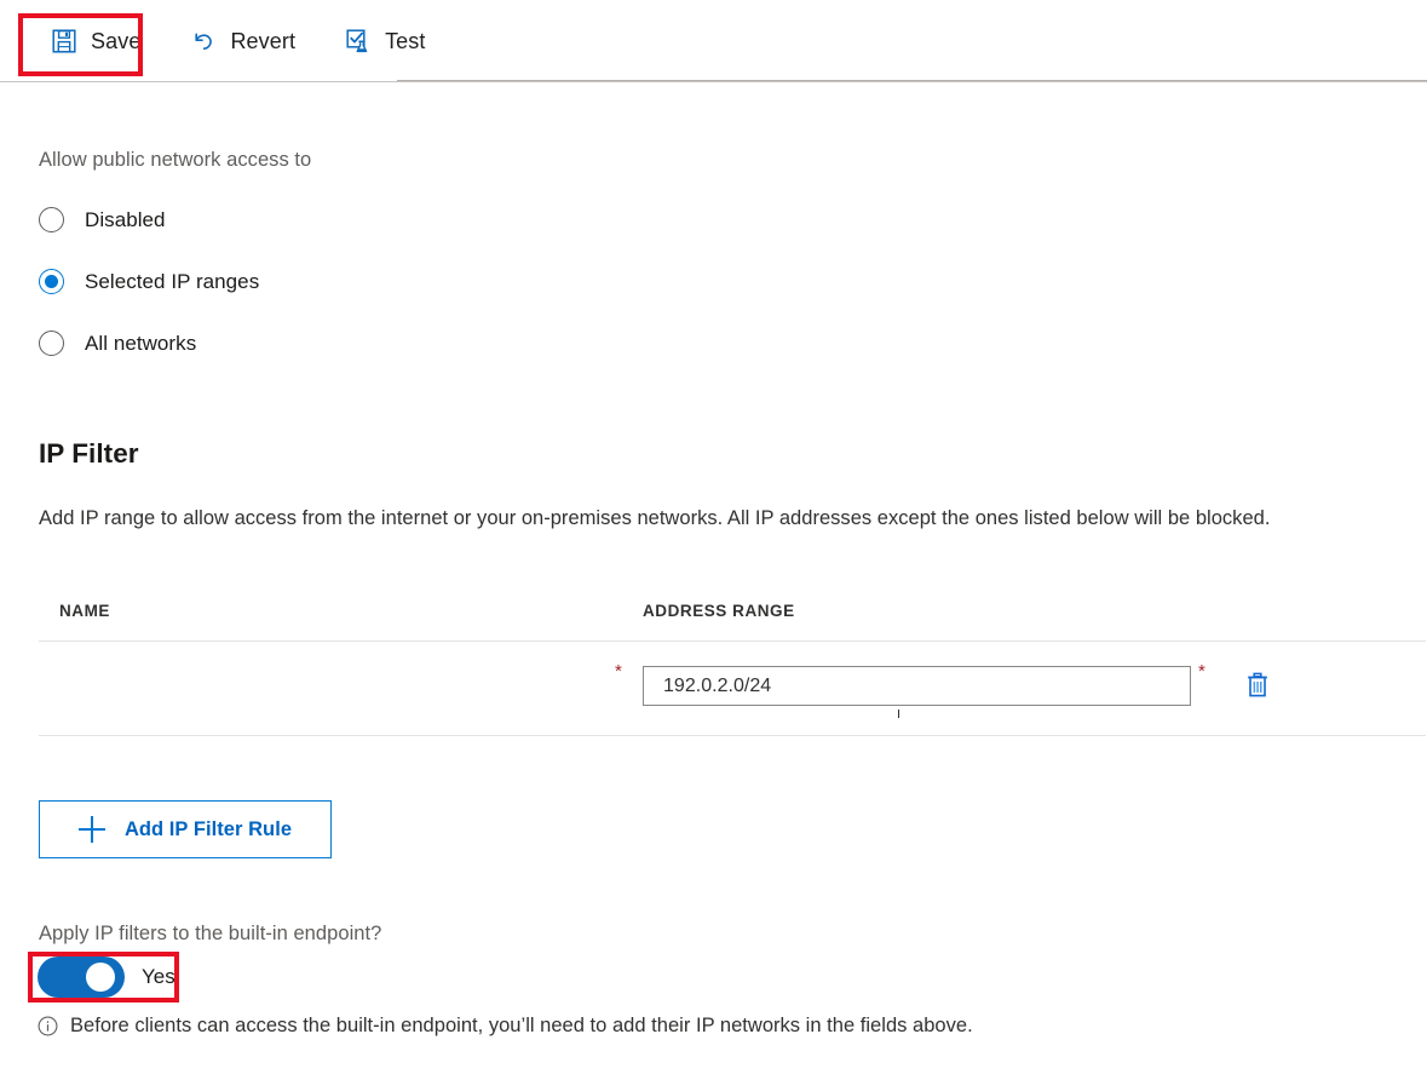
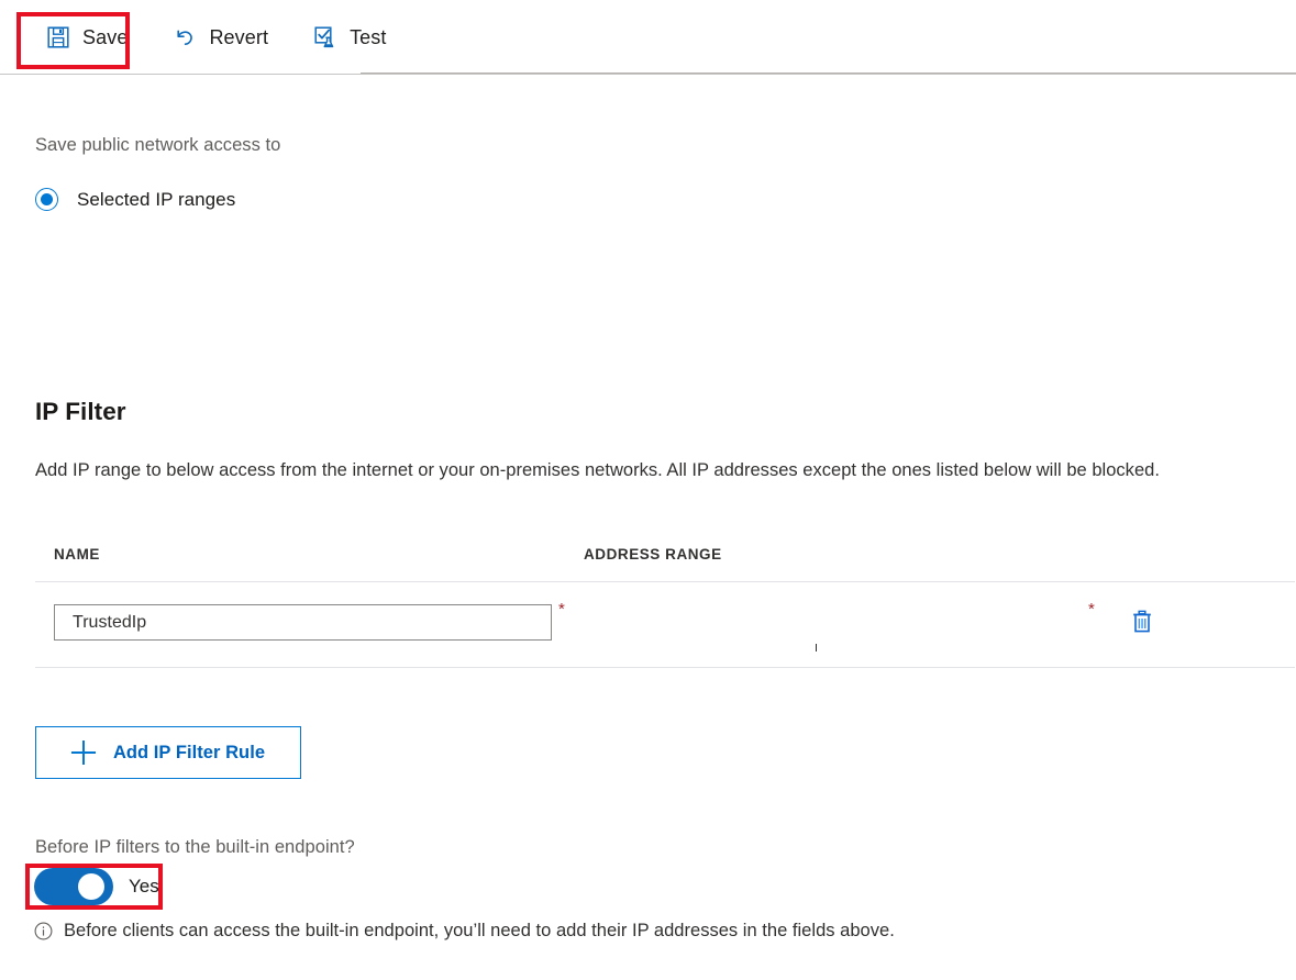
  Save
  Revert
  Test
- Allow public network access to
+ Save public network access to
- Disabled
  Selected IP ranges
- All networks
  IP Filter
- Add IP range to allow access from the internet or your on-premises networks. All IP addresses except the ones listed below will be blocked.
+ Add IP range to below access from the internet or your on-premises networks. All IP addresses except the ones listed below will be blocked.
  NAME
  ADDRESS RANGE
+ TrustedIp
  *
- 192.0.2.0/24
  *
  Add IP Filter Rule
- Apply IP filters to the built-in endpoint?
+ Before IP filters to the built-in endpoint?
  Yes
- Before clients can access the built-in endpoint, you’ll need to add their IP networks in the fields above.
+ Before clients can access the built-in endpoint, you’ll need to add their IP addresses in the fields above.
